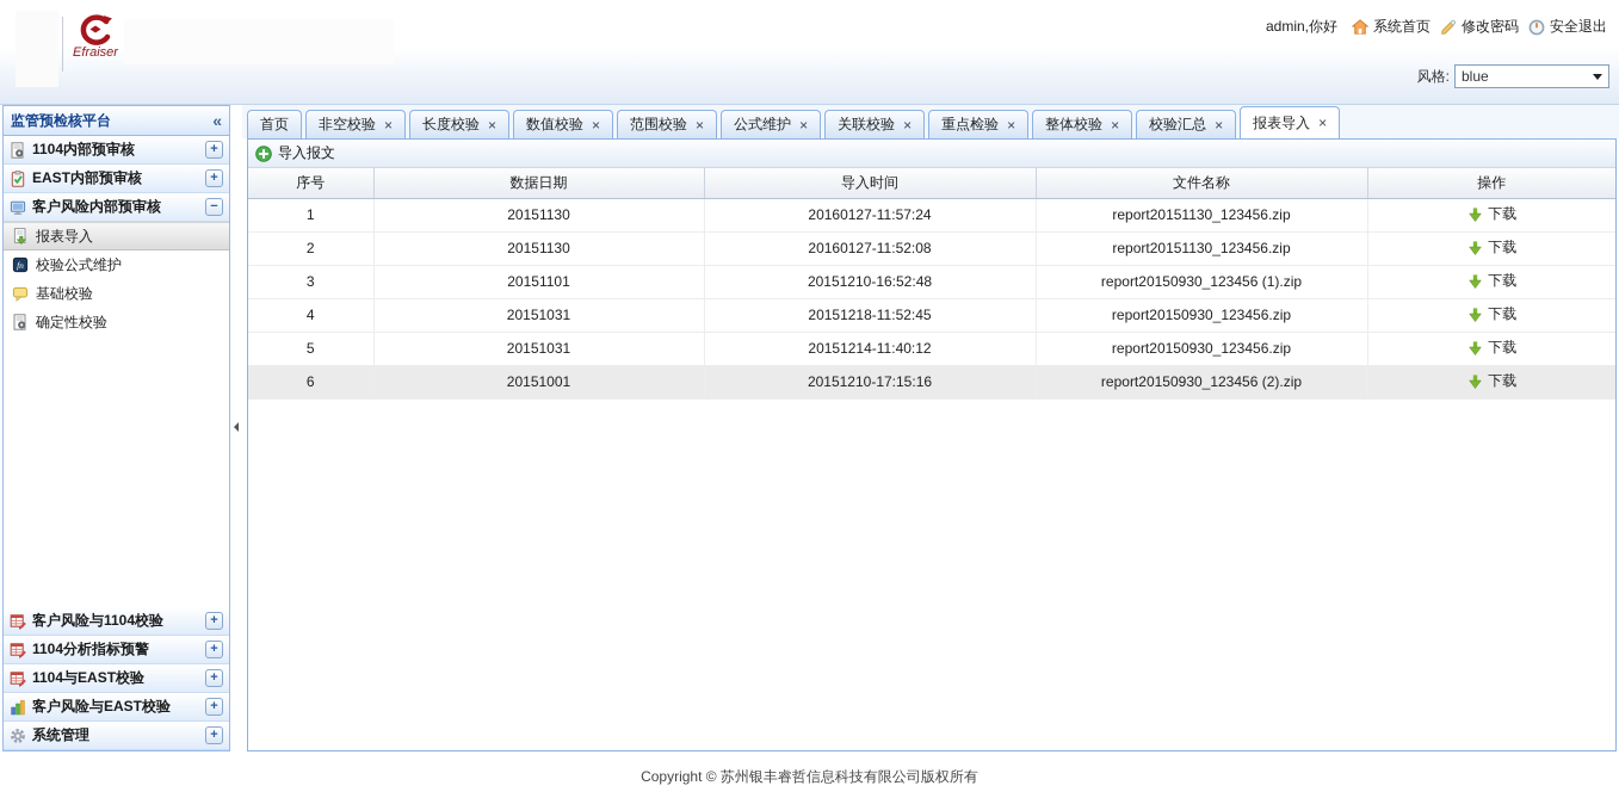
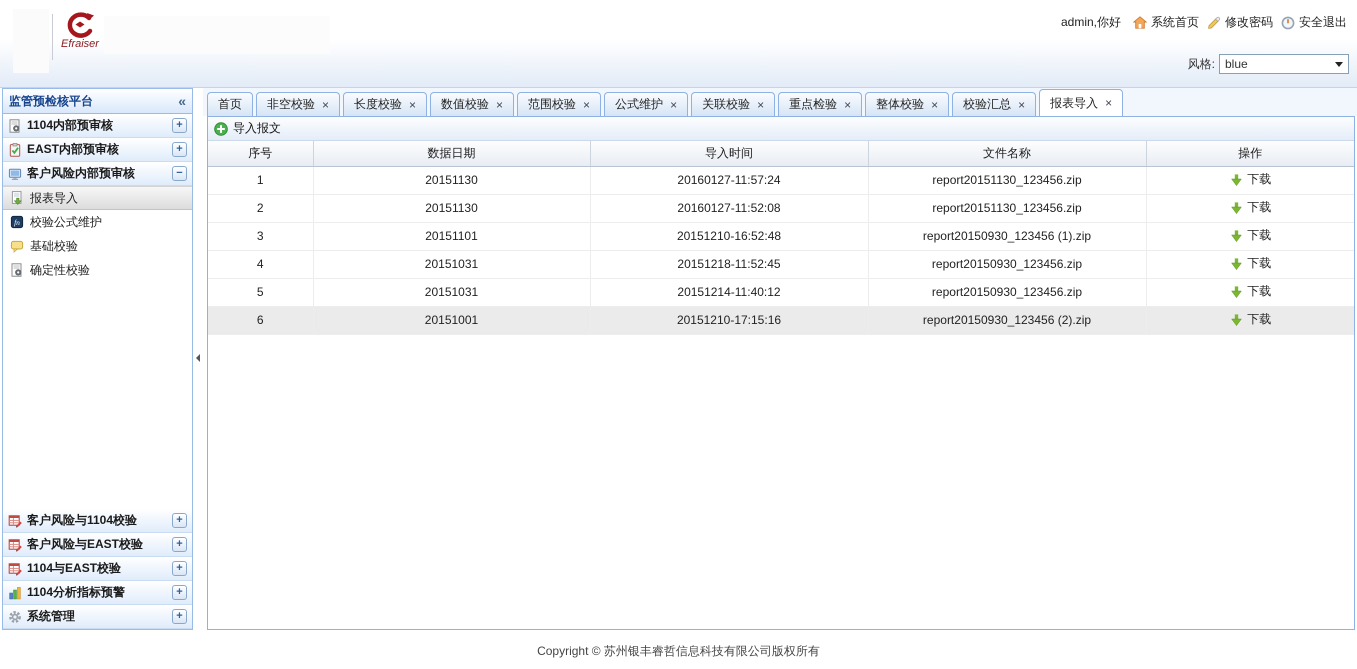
  Efraiser
  admin,你好
  系统首页
  修改密码
  安全退出
  风格:
  blue
  监管预检核平台
  «
  1104内部预审核
  +
  EAST内部预审核
  +
  客户风险内部预审核
  −
  报表导入
  fn
  校验公式维护
  基础校验
  确定性校验
  客户风险与1104校验
  +
- 1104分析指标预警
+ 客户风险与EAST校验
  +
  1104与EAST校验
  +
- 客户风险与EAST校验
+ 1104分析指标预警
  +
  系统管理
  +
  首页
  非空校验
  ×
  长度校验
  ×
  数值校验
  ×
  范围校验
  ×
  公式维护
  ×
  关联校验
  ×
  重点检验
  ×
  整体校验
  ×
  校验汇总
  ×
  报表导入
  ×
  导入报文
  序号	数据日期	导入时间	文件名称	操作
  1	20151130	20160127-11:57:24	report20151130_123456.zip	下载
  2	20151130	20160127-11:52:08	report20151130_123456.zip	下载
  3	20151101	20151210-16:52:48	report20150930_123456 (1).zip	下载
  4	20151031	20151218-11:52:45	report20150930_123456.zip	下载
  5	20151031	20151214-11:40:12	report20150930_123456.zip	下载
  6	20151001	20151210-17:15:16	report20150930_123456 (2).zip	下载
  Copyright © 苏州银丰睿哲信息科技有限公司版权所有
